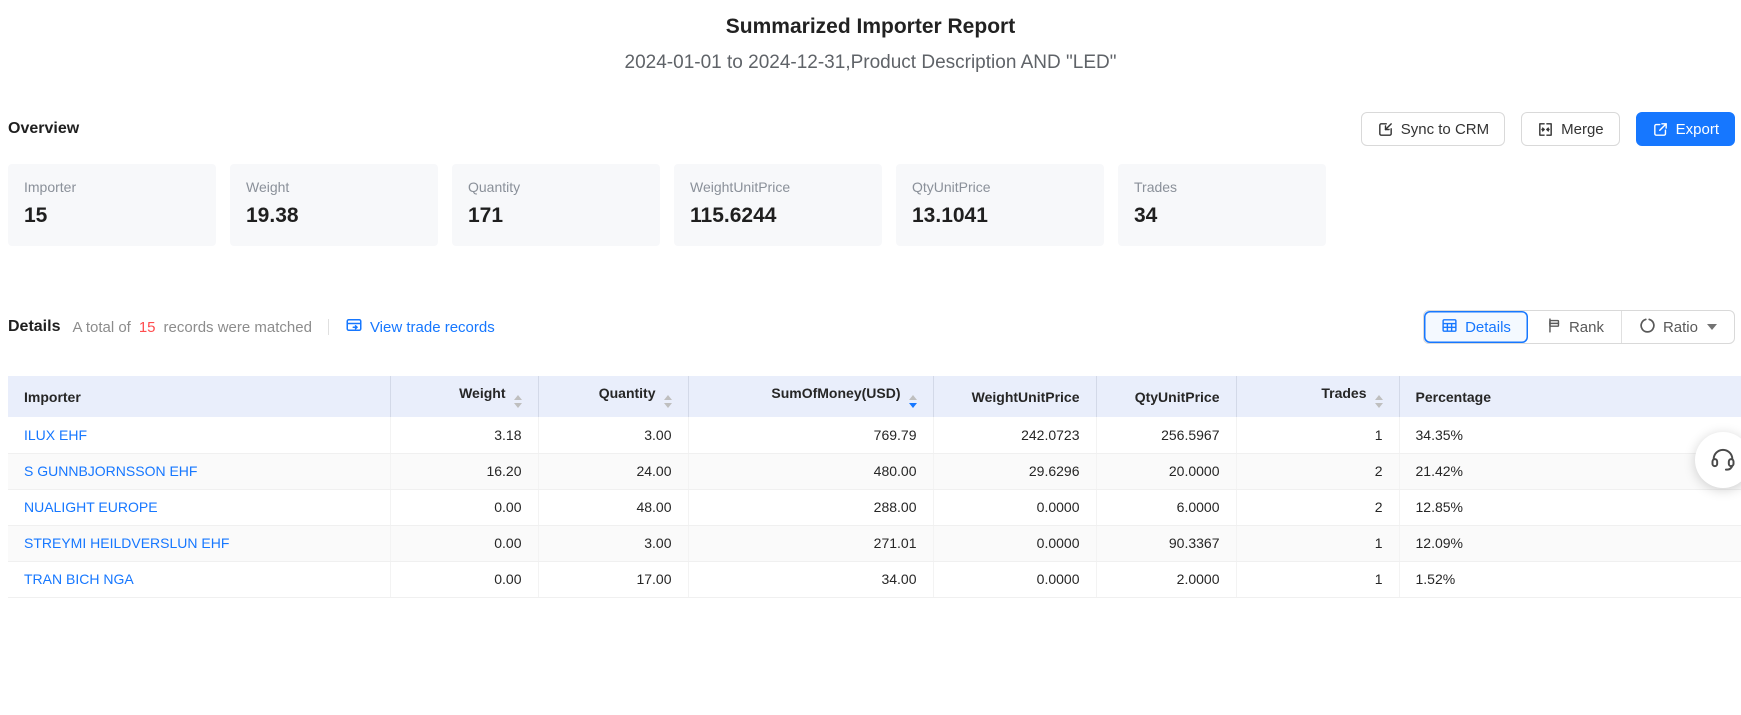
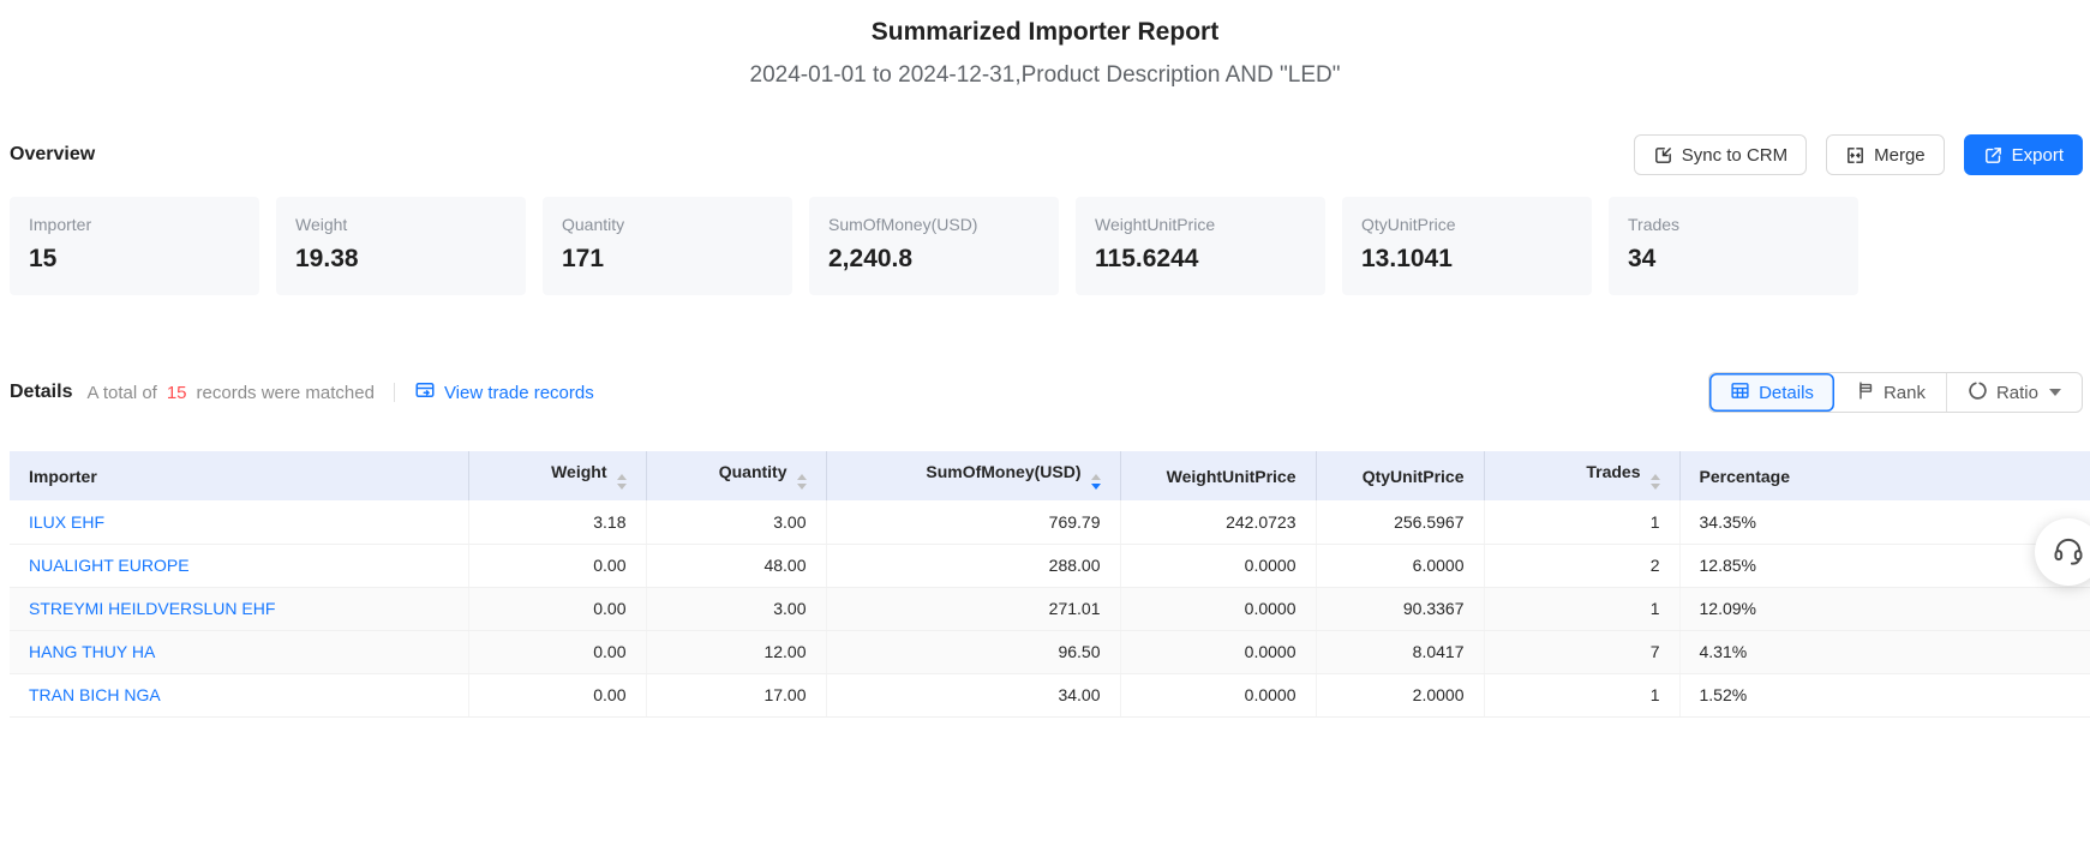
  Summarized Importer Report
  2024-01-01 to 2024-12-31,Product Description AND "LED"
  Overview
  Sync to CRM
  Merge
  Export
  Importer
  15
  Weight
  19.38
  Quantity
  171
+ SumOfMoney(USD)
+ 2,240.8
  WeightUnitPrice
  115.6244
  QtyUnitPrice
  13.1041
  Trades
  34
  Details
  A total of
  15
  records were matched
  View trade records
  Details
  Rank
  Ratio
  Importer	Weight	Quantity	SumOfMoney(USD)	WeightUnitPrice	QtyUnitPrice	Trades	Percentage
  ILUX EHF	3.18	3.00	769.79	242.0723	256.5967	1	34.35%
- S GUNNBJORNSSON EHF	16.20	24.00	480.00	29.6296	20.0000	2	21.42%
  NUALIGHT EUROPE	0.00	48.00	288.00	0.0000	6.0000	2	12.85%
  STREYMI HEILDVERSLUN EHF	0.00	3.00	271.01	0.0000	90.3367	1	12.09%
+ HANG THUY HA	0.00	12.00	96.50	0.0000	8.0417	7	4.31%
  TRAN BICH NGA	0.00	17.00	34.00	0.0000	2.0000	1	1.52%
